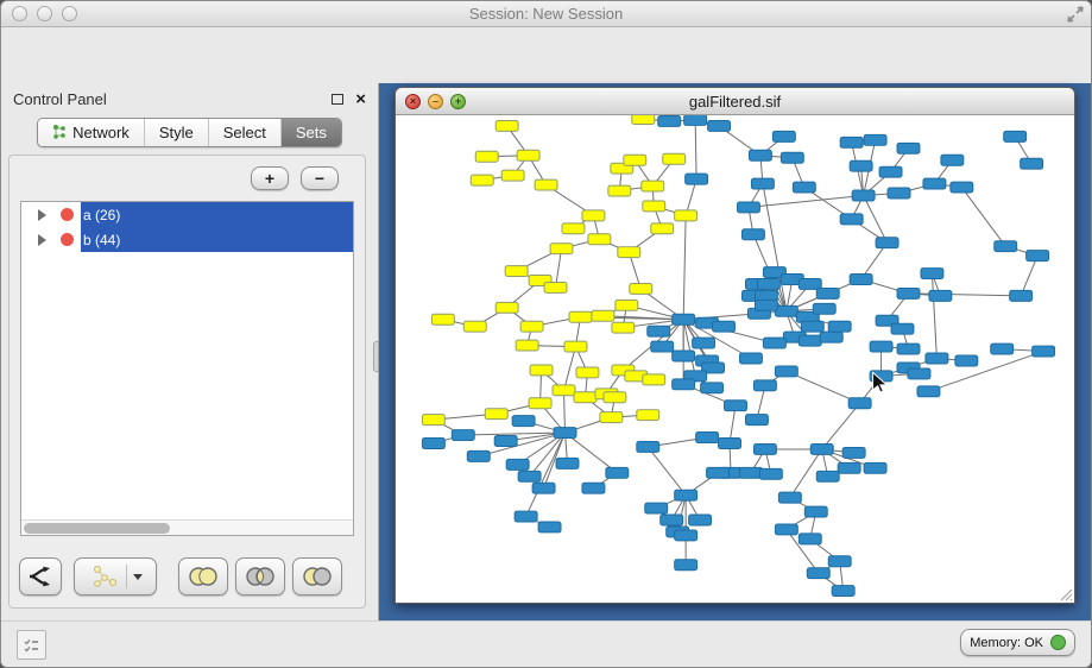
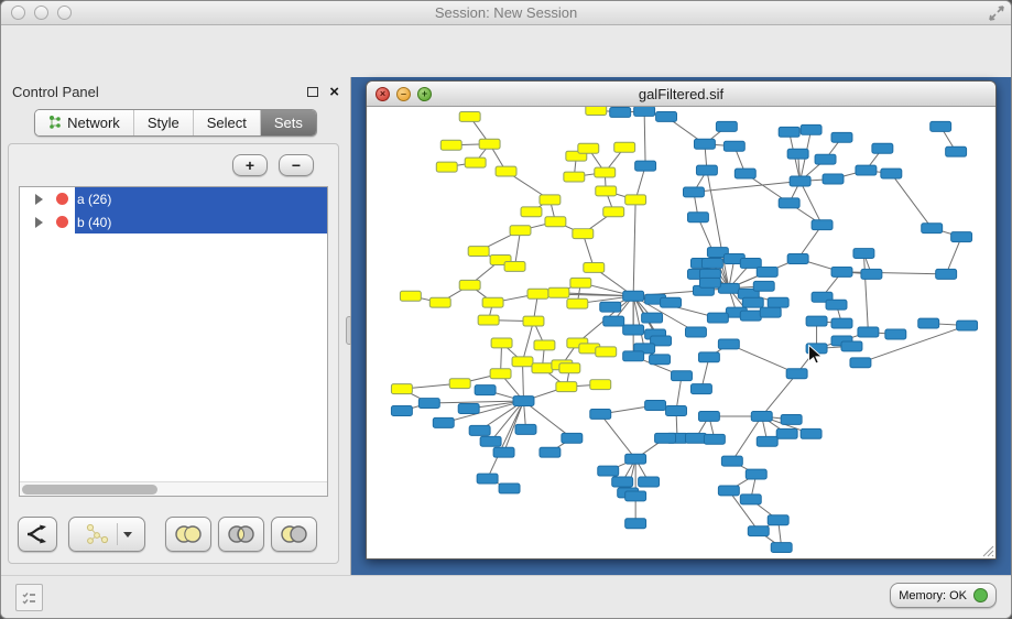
  Session: New Session
  Control Panel
  ×
  Network
  Style
  Select
  Sets
  +
  −
  a (26)
- b (44)
+ b (40)
  ×
  –
  +
  galFiltered.sif
  Memory: OK
